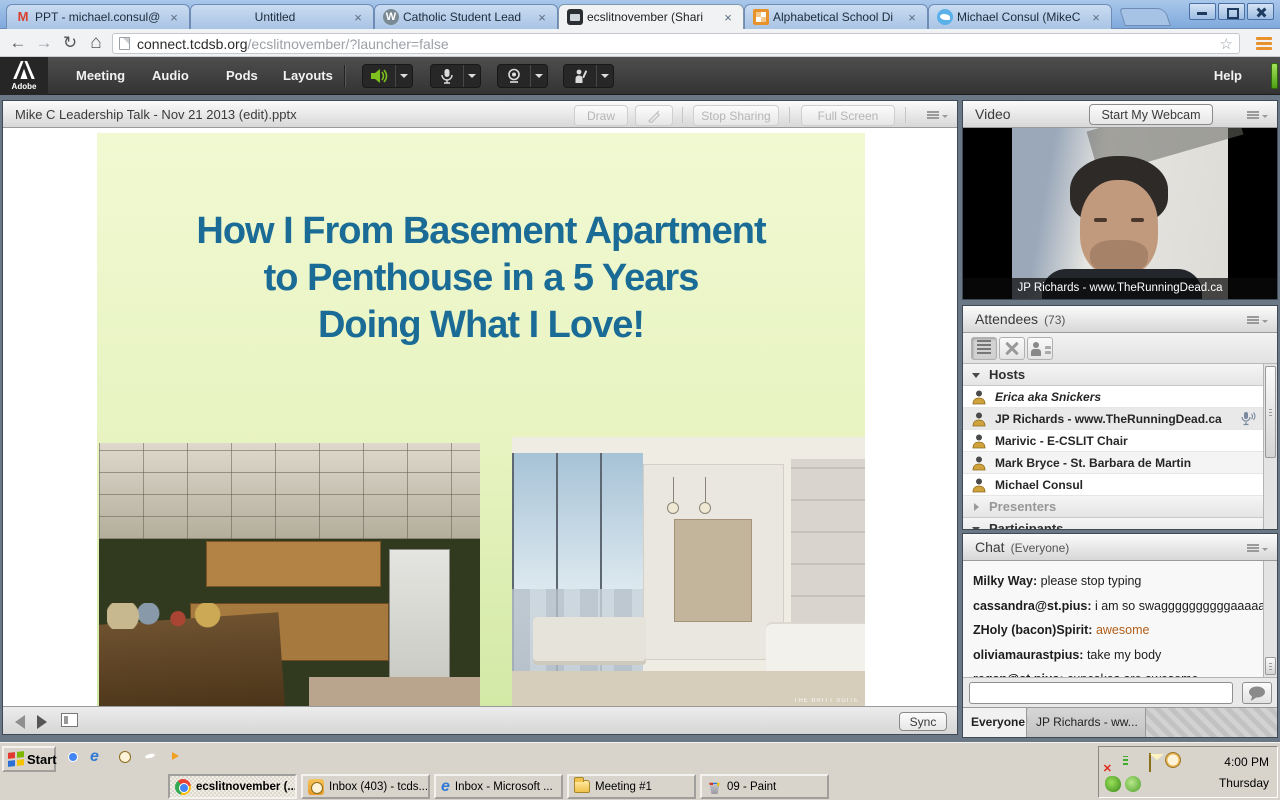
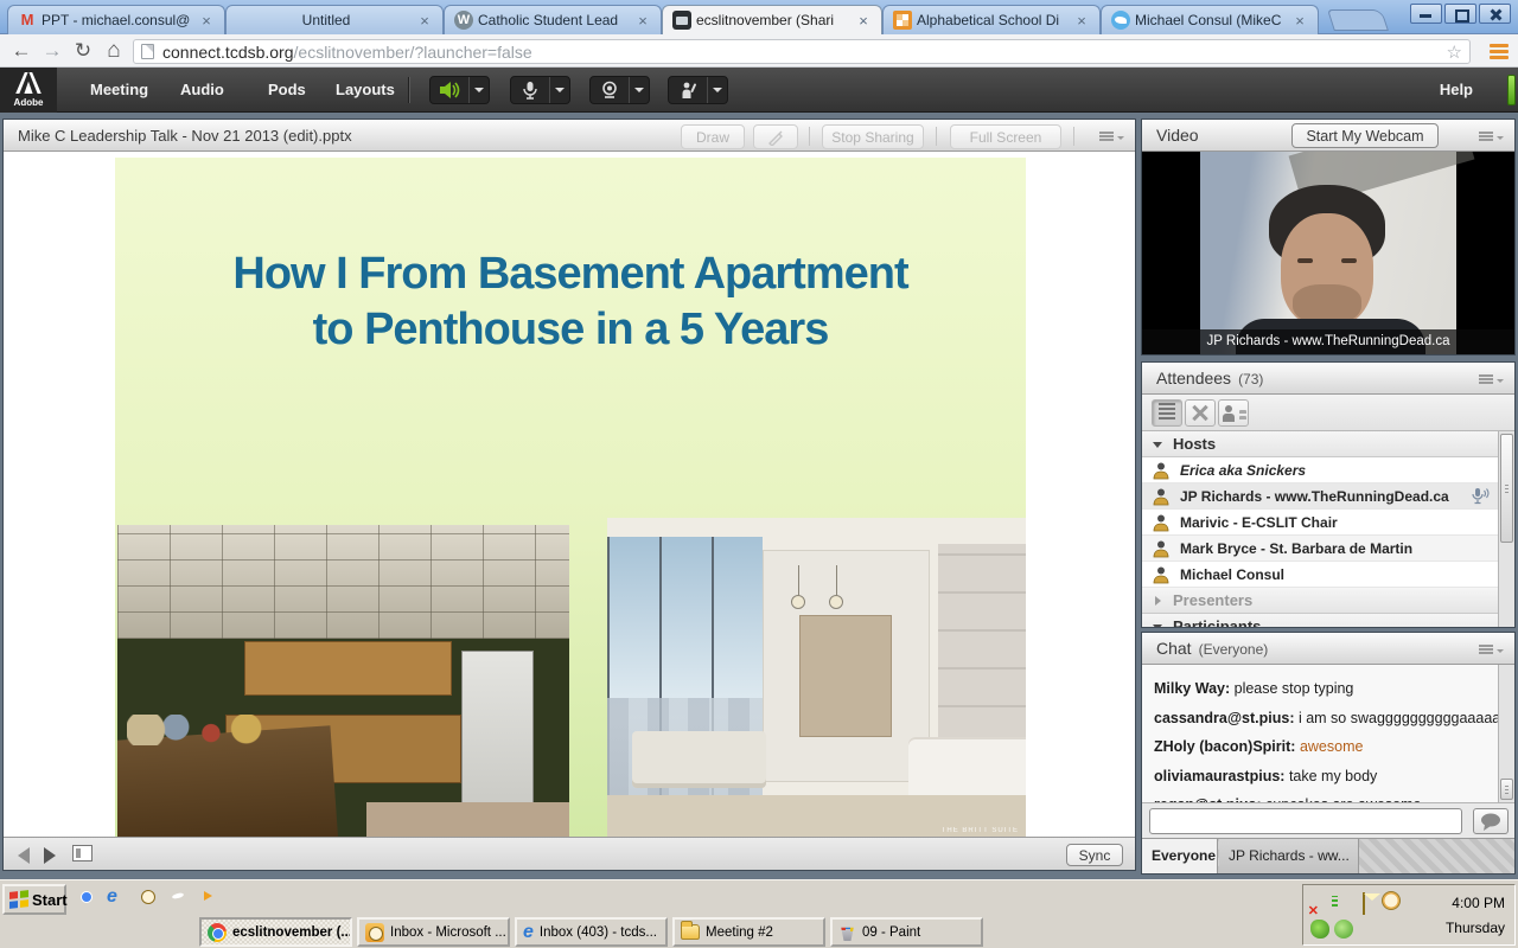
  M
  PPT - michael.consul@
  ×
  Untitled
  ×
  W
  Catholic Student Lead
  ×
  ecslitnovember (Shari
  ×
  Alphabetical School Di
  ×
  Michael Consul (MikeC
  ×
  ←
  →
  ↻
  ⌂
  connect.tcdsb.org/ecslitnovember/?launcher=false
  ☆
  Adobe
  Meeting
  Audio
  Pods
  Layouts
  Help
  Mike C Leadership Talk - Nov 21 2013 (edit).pptx
  Draw
  Stop Sharing
  Full Screen
  How I From Basement Apartment
  to Penthouse in a 5 Years
- Doing What I Love!
  Sync
  Video
  Start My Webcam
  JP Richards - www.TheRunningDead.ca
  Attendees (73)
  Hosts
  Erica aka Snickers
  JP Richards - www.TheRunningDead.ca
  Marivic - E-CSLIT Chair
  Mark Bryce - St. Barbara de Martin
  Michael Consul
  Presenters
  Participants
  Chat (Everyone)
  Milky Way: please stop typing
  cassandra@st.pius: i am so swaggggggggggaaaaa
  ZHoly (bacon)Spirit: awesome
  oliviamaurastpius: take my body
  Everyone
  JP Richards - ww...
  Start
  e
  ecslitnovember (..
- Inbox (403) - tcds...
+ Inbox - Microsoft ...
  e
- Inbox - Microsoft ...
+ Inbox (403) - tcds...
- Meeting #1
+ Meeting #2
  09 - Paint
  4:00 PM
  Thursday
